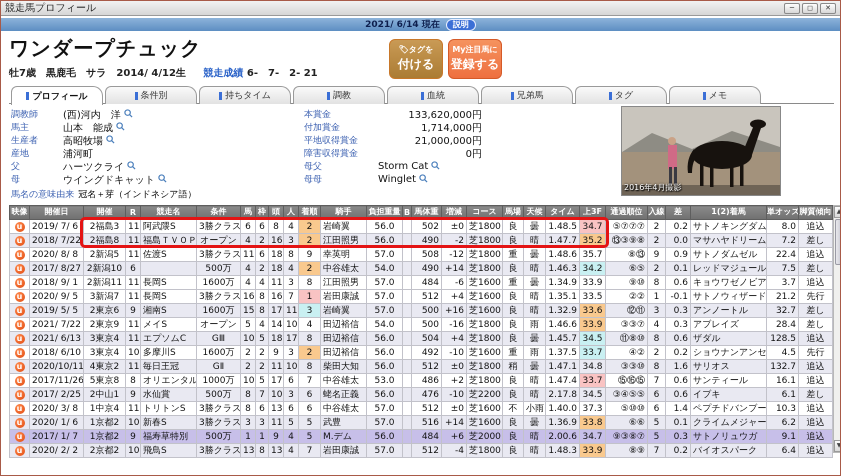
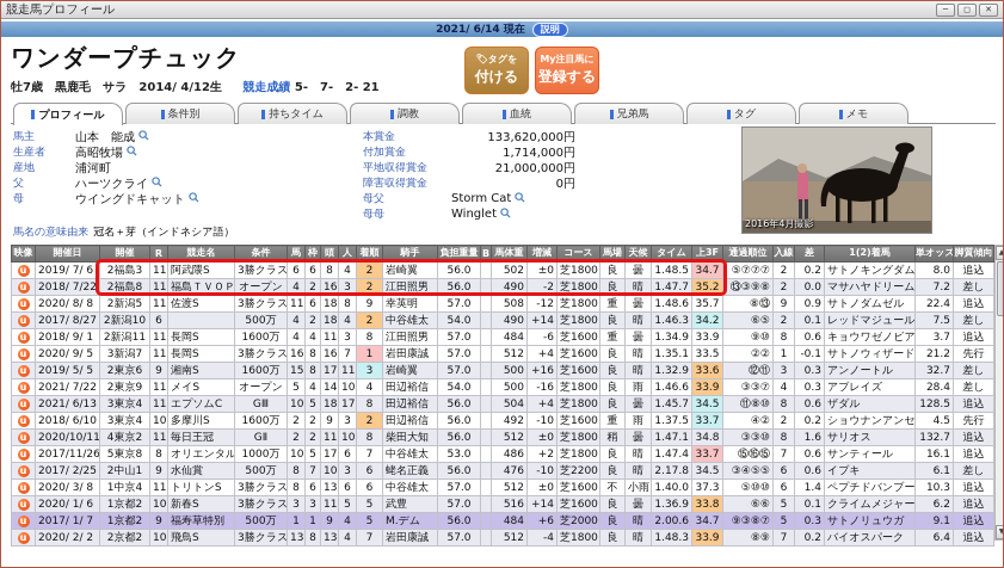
  競走馬プロフィール
  ─
  ◻
  ✕
  2021/ 6/14 現在
  説明
  ワンダープチュック
- 牡7歳 黒鹿毛 サラ 2014/ 4/12生 競走成績 6- 7- 2- 21
+ 牡7歳 黒鹿毛 サラ 2014/ 4/12生 競走成績 5- 7- 2- 21
  🏷タグを
  付ける
  My注目馬に
  登録する
  プロフィール
  条件別
  持ちタイム
  調教
  血統
  兄弟馬
  タグ
  メモ
- 調教師
- (西)河内 洋
  馬主
  山本 能成
  生産者
  高昭牧場
  産地
  浦河町
  父
  ハーツクライ
  母
  ウイングドキャット
  本賞金
  133,620,000円
  付加賞金
  1,714,000円
  平地収得賞金
  21,000,000円
  障害収得賞金
  0円
  母父
  Storm Cat
  母母
  Winglet
  馬名の意味由来 冠名＋芽（インドネシア語）
  2016年4月撮影
  映像	開催日	開催	R	競走名	条件	馬	枠	頭	人	着順	騎手	負担重量	B	馬体重	増減	コース	馬場	天候	タイム	上3F	通過順位	入線	差	1(2)着馬	単オッズ	脚質傾向
  u	2019/ 7/ 6	2福島3	11	阿武隈S	3勝クラス	6	6	8	4	2	岩崎翼	56.0		502	±0	芝1800	良	曇	1.48.5	34.7	⑤⑦⑦⑦	2	0.2	サトノキングダム	8.0	追込
  u	2018/ 7/22	2福島8	11	福島ＴＶＯＰ	オープン	4	2	16	3	2	江田照男	56.0		490	-2	芝1800	良	晴	1.47.7	35.2	⑬③⑨⑧	2	0.0	マサハヤドリーム	7.2	差し
  u	2020/ 8/ 8	2新潟5	11	佐渡S	3勝クラス	11	6	18	8	9	幸英明	57.0		508	-12	芝1800	重	曇	1.48.6	35.7	⑧⑬	9	0.9	サトノダムゼル	22.4	追込
  u	2017/ 8/27	2新潟10	6		500万	4	2	18	4	2	中谷雄太	54.0		490	+14	芝1800	良	晴	1.46.3	34.2	⑥⑤	2	0.1	レッドマジュール	7.5	差し
  u	2018/ 9/ 1	2新潟11	11	長岡S	1600万	4	4	11	3	8	江田照男	57.0		484	-6	芝1600	重	曇	1.34.9	33.9	⑨⑩	8	0.6	キョウワゼノビア	3.7	追込
  u	2020/ 9/ 5	3新潟7	11	長岡S	3勝クラス	16	8	16	7	1	岩田康誠	57.0		512	+4	芝1600	良	晴	1.35.1	33.5	②②	1	-0.1	サトノウィザード	21.2	先行
  u	2019/ 5/ 5	2東京6	9	湘南S	1600万	15	8	17	11	3	岩崎翼	57.0		500	+16	芝1600	良	晴	1.32.9	33.6	⑫⑪	3	0.3	アンノートル	32.7	差し
  u	2021/ 7/22	2東京9	11	メイS	オープン	5	4	14	10	4	田辺裕信	54.0		500	-16	芝1800	良	雨	1.46.6	33.9	③③⑦	4	0.3	アブレイズ	28.4	差し
  u	2021/ 6/13	3東京4	11	エプソムC	GⅢ	10	5	18	17	8	田辺裕信	56.0		504	+4	芝1800	良	曇	1.45.7	34.5	⑪⑧⑩	8	0.6	ザダル	128.5	追込
  u	2018/ 6/10	3東京4	10	多摩川S	1600万	2	2	9	3	2	田辺裕信	56.0		492	-10	芝1600	重	雨	1.37.5	33.7	④②	2	0.2	ショウナンアンセ	4.5	先行
  u	2020/10/11	4東京2	11	毎日王冠	GⅡ	2	2	11	10	8	柴田大知	56.0		512	±0	芝1800	稍	曇	1.47.1	34.8	③③⑩	8	1.6	サリオス	132.7	追込
  u	2017/11/26	5東京8	8	オリエンタル	1000万	10	5	17	6	7	中谷雄太	53.0		486	+2	芝1800	良	晴	1.47.4	33.7	⑮⑯⑮	7	0.6	サンティール	16.1	追込
  u	2017/ 2/25	2中山1	9	水仙賞	500万	8	7	10	3	6	蛯名正義	56.0		476	-10	芝2200	良	晴	2.17.8	34.5	③④⑤⑤	6	0.6	イブキ	6.1	差し
  u	2020/ 3/ 8	1中京4	11	トリトンS	3勝クラス	8	6	13	6	6	中谷雄太	57.0		512	±0	芝1600	不	小雨	1.40.0	37.3	⑤⑩⑩	6	1.4	ペプチドバンブー	10.3	追込
  u	2020/ 1/ 6	1京都2	10	新春S	3勝クラス	3	3	11	5	5	武豊	57.0		516	+14	芝1600	良	曇	1.36.9	33.8	⑥⑥	5	0.1	クライムメジャー	6.2	追込
  u	2017/ 1/ 7	1京都2	9	福寿草特別	500万	1	1	9	4	5	M.デム	56.0		484	+6	芝2000	良	晴	2.00.6	34.7	⑨③⑧⑦	5	0.3	サトノリュウガ	9.1	追込
  u	2020/ 2/ 2	2京都2	10	飛鳥S	3勝クラス	13	8	13	4	7	岩田康誠	57.0		512	-4	芝1800	良	晴	1.48.3	33.9	⑧⑨	7	0.2	バイオスパーク	6.4	追込
